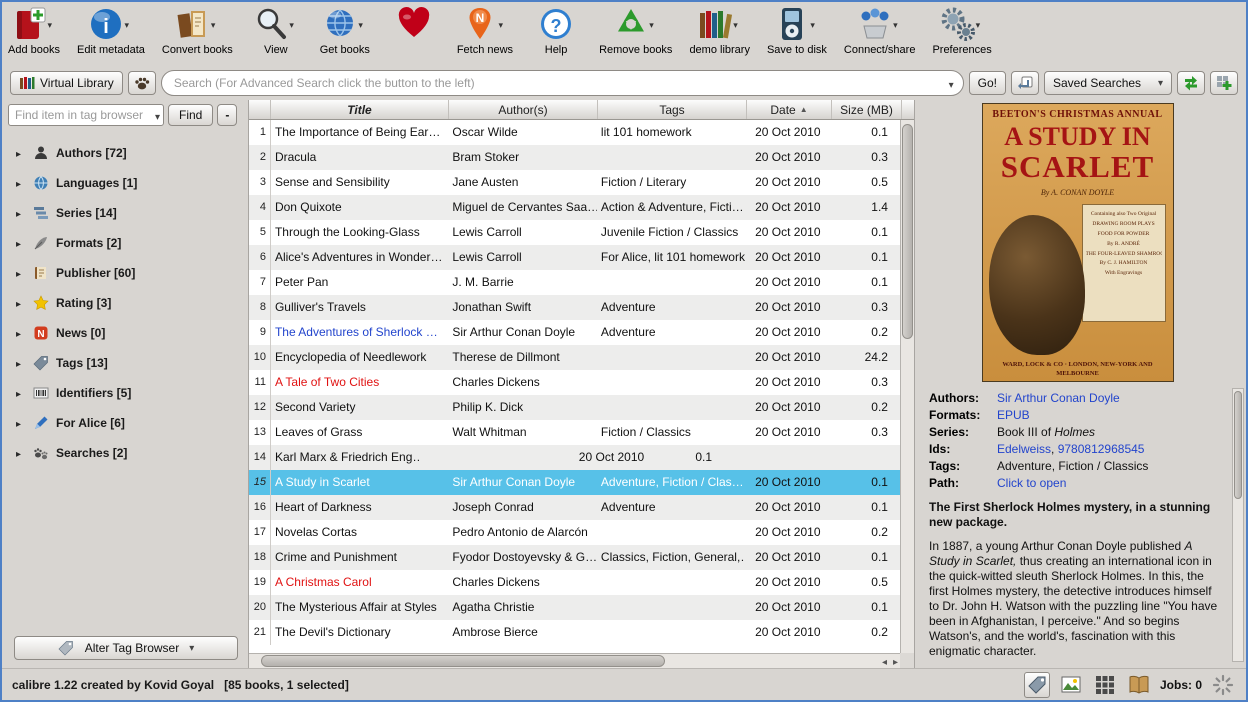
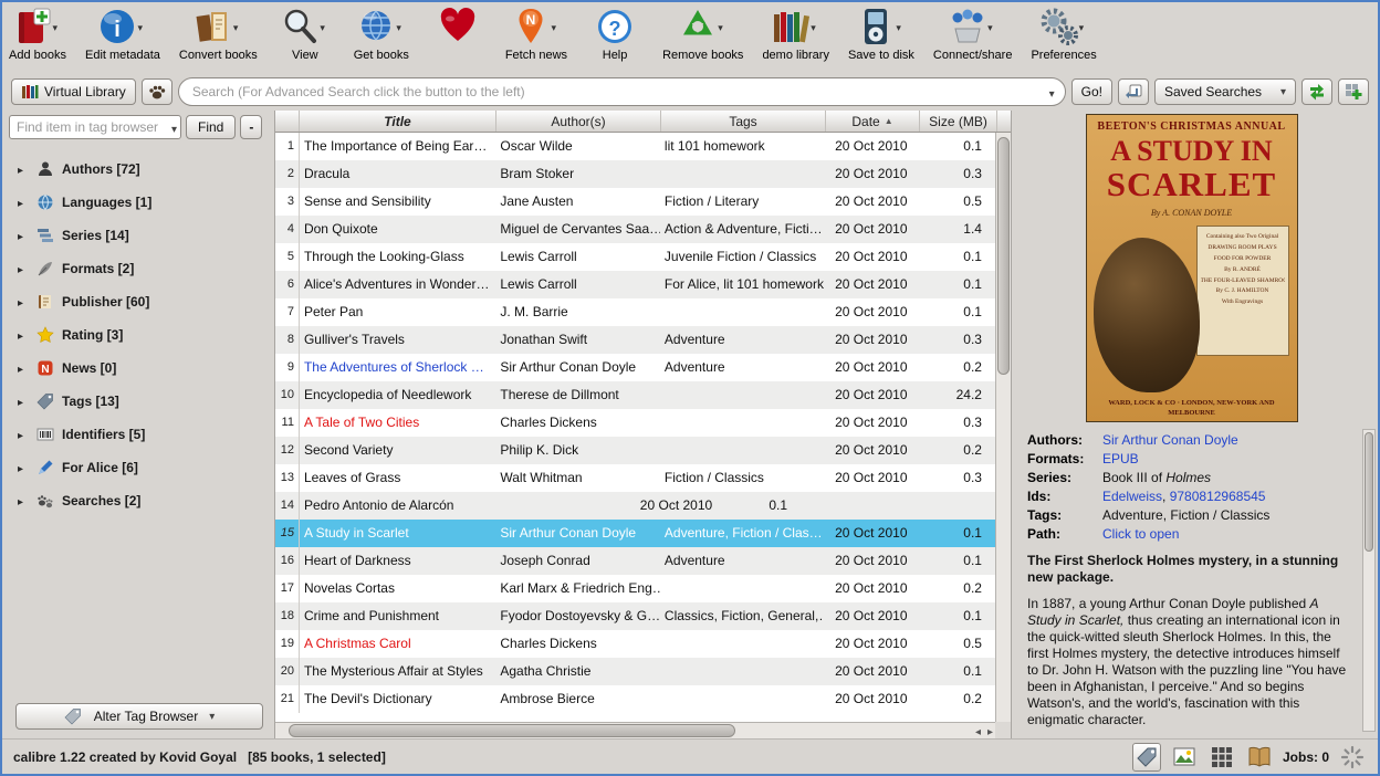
  Add books
  i
  Edit metadata
  Convert books
  View
  Get books
  N
  Fetch news
  ?
  Help
  Remove books
  demo library
  Save to disk
  Connect/share
  Preferences
  Virtual Library
  Search (For Advanced Search click the button to the left)
  Go!
  Saved Searches
  Find item in tag browser
  Find
  -
  Authors [72]
  Languages [1]
  Series [14]
  Formats [2]
  Publisher [60]
  Rating [3]
  N
  News [0]
  Tags [13]
  Identifiers [5]
  For Alice [6]
  Searches [2]
  Alter Tag Browser
  Title
  Author(s)
  Tags
  Date
  ▲
  Size (MB)
  1
  The Importance of Being Ear…
  Oscar Wilde
  lit 101 homework
  20 Oct 2010
  0.1
  2
  Dracula
  Bram Stoker
  20 Oct 2010
  0.3
  3
  Sense and Sensibility
  Jane Austen
  Fiction / Literary
  20 Oct 2010
  0.5
  4
  Don Quixote
  Miguel de Cervantes Saa…
  Action & Adventure, Ficti…
  20 Oct 2010
  1.4
  5
  Through the Looking-Glass
  Lewis Carroll
  Juvenile Fiction / Classics
  20 Oct 2010
  0.1
  6
  Alice's Adventures in Wonder…
  Lewis Carroll
  For Alice, lit 101 homework
  20 Oct 2010
  0.1
  7
  Peter Pan
  J. M. Barrie
  20 Oct 2010
  0.1
  8
  Gulliver's Travels
  Jonathan Swift
  Adventure
  20 Oct 2010
  0.3
  9
  The Adventures of Sherlock …
  Sir Arthur Conan Doyle
  Adventure
  20 Oct 2010
  0.2
  10
  Encyclopedia of Needlework
  Therese de Dillmont
  20 Oct 2010
  24.2
  11
  A Tale of Two Cities
  Charles Dickens
  20 Oct 2010
  0.3
  12
  Second Variety
  Philip K. Dick
  20 Oct 2010
  0.2
  13
  Leaves of Grass
  Walt Whitman
  Fiction / Classics
  20 Oct 2010
  0.3
  14
- Karl Marx & Friedrich Eng…
+ Pedro Antonio de Alarcón
  20 Oct 2010
  0.1
  15
  A Study in Scarlet
  Sir Arthur Conan Doyle
  Adventure, Fiction / Clas…
  20 Oct 2010
  0.1
  16
  Heart of Darkness
  Joseph Conrad
  Adventure
  20 Oct 2010
  0.1
  17
  Novelas Cortas
- Pedro Antonio de Alarcón
+ Karl Marx & Friedrich Eng…
  20 Oct 2010
  0.2
  18
  Crime and Punishment
  Fyodor Dostoyevsky & G…
  Classics, Fiction, General,
  20 Oct 2010
  0.1
  19
  A Christmas Carol
  Charles Dickens
  20 Oct 2010
  0.5
  20
  The Mysterious Affair at Styles
  Agatha Christie
  20 Oct 2010
  0.1
  21
  The Devil's Dictionary
  Ambrose Bierce
  20 Oct 2010
  0.2
  BEETON'S CHRISTMAS ANNUAL
  A STUDY IN
  SCARLET
  By A. CONAN DOYLE
  Authors:
  Sir Arthur Conan Doyle
  Formats:
  EPUB
  Series:
  Book III of Holmes
  Ids:
  Edelweiss, 9780812968545
  Tags:
  Adventure, Fiction / Classics
  Path:
  Click to open
  The First Sherlock Holmes mystery, in a stunning new package.
  In 1887, a young Arthur Conan Doyle published A Study in Scarlet, thus creating an international icon in the quick-witted sleuth Sherlock Holmes. In this, the first Holmes mystery, the detective introduces himself to Dr. John H. Watson with the puzzling line "You have been in Afghanistan, I perceive." And so begins Watson's, and the world's, fascination with this enigmatic character.
  calibre 1.22 created by Kovid Goyal
  [85 books, 1 selected]
  Jobs: 0
